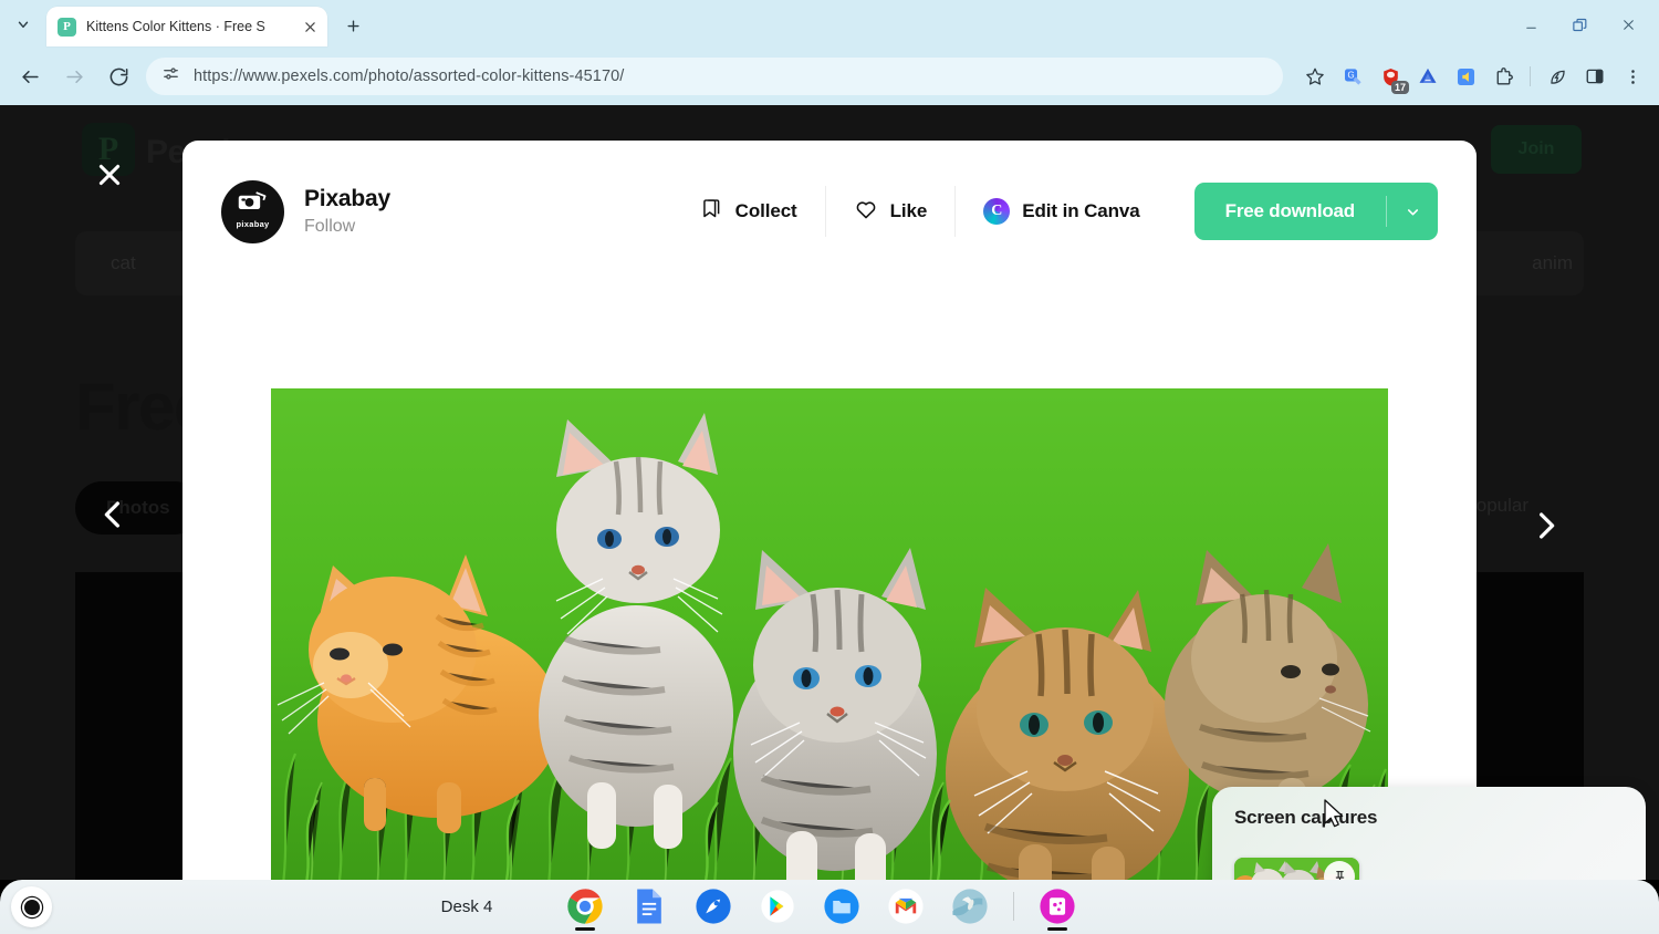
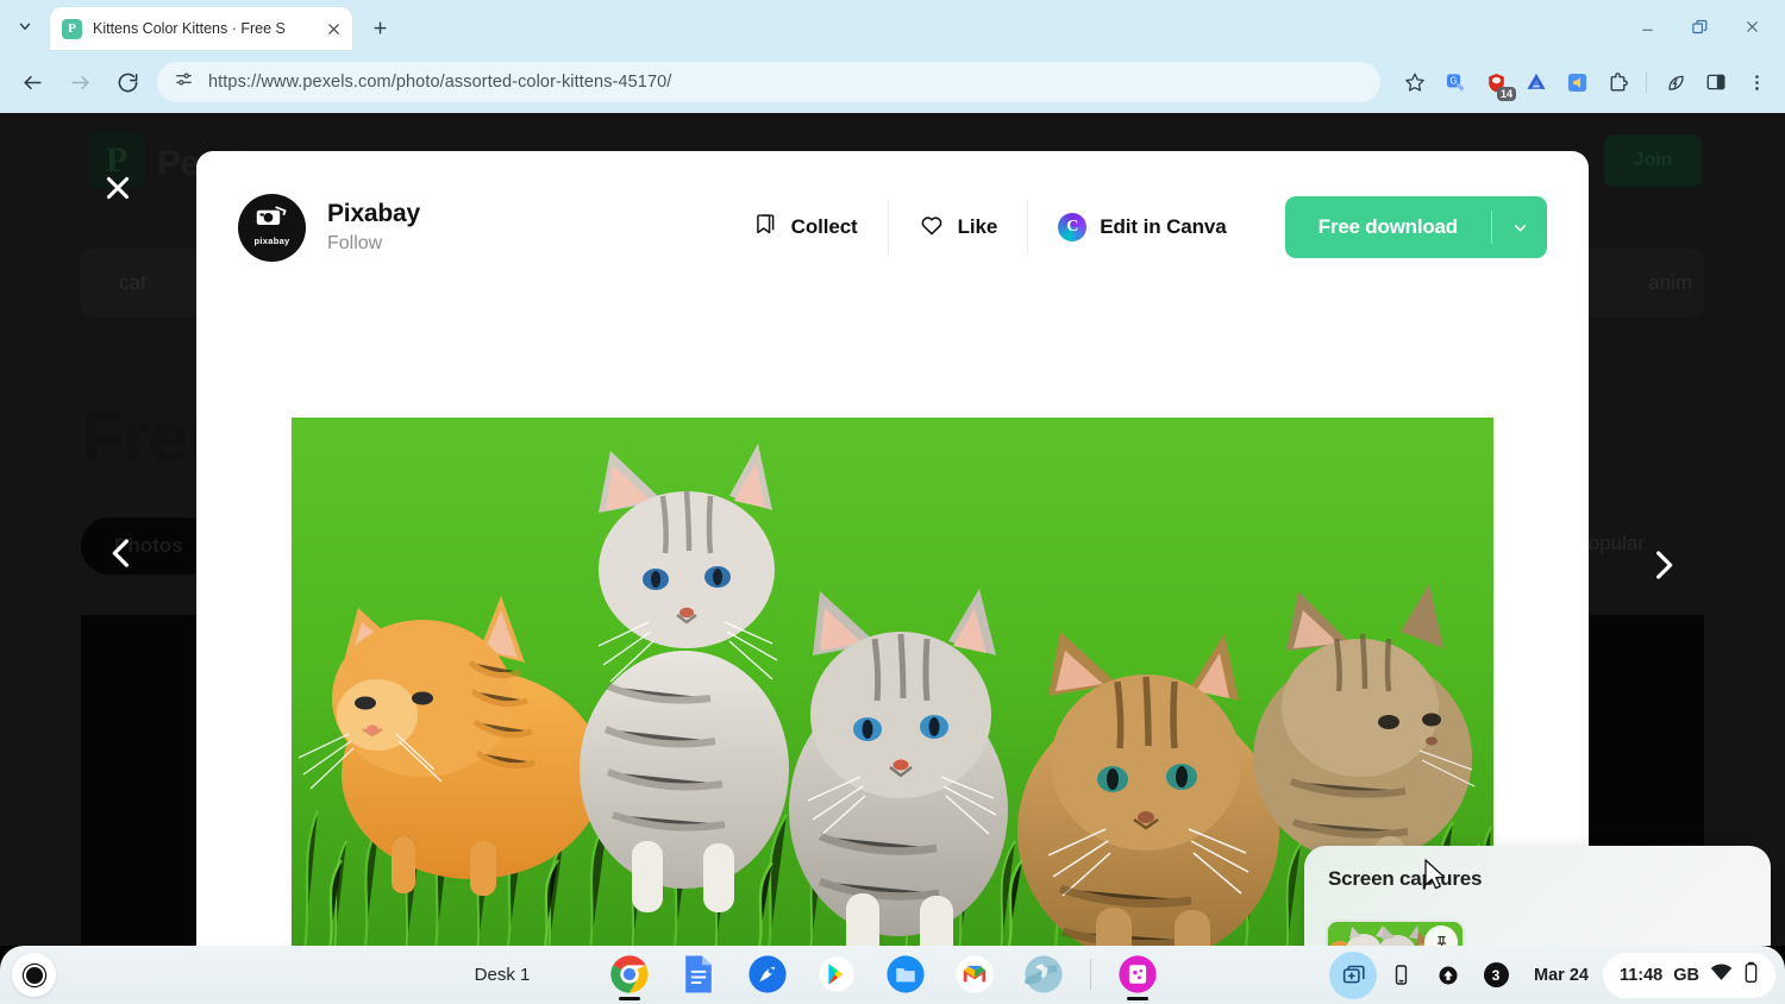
  P
  Kittens Color Kittens · Free S
  https://www.pexels.com/photo/assorted-color-kittens-45170/
  G
- 17
+ 14
  P
  hotos
  opular
  pixabay
  Pixabay
  Follow
  Collect
  Like
  C
  Edit in Canva
  Free download
  Screen caures
- Desk 4
+ Desk 1
+ 3
+ Mar 24
+ 11:48
+ GB
